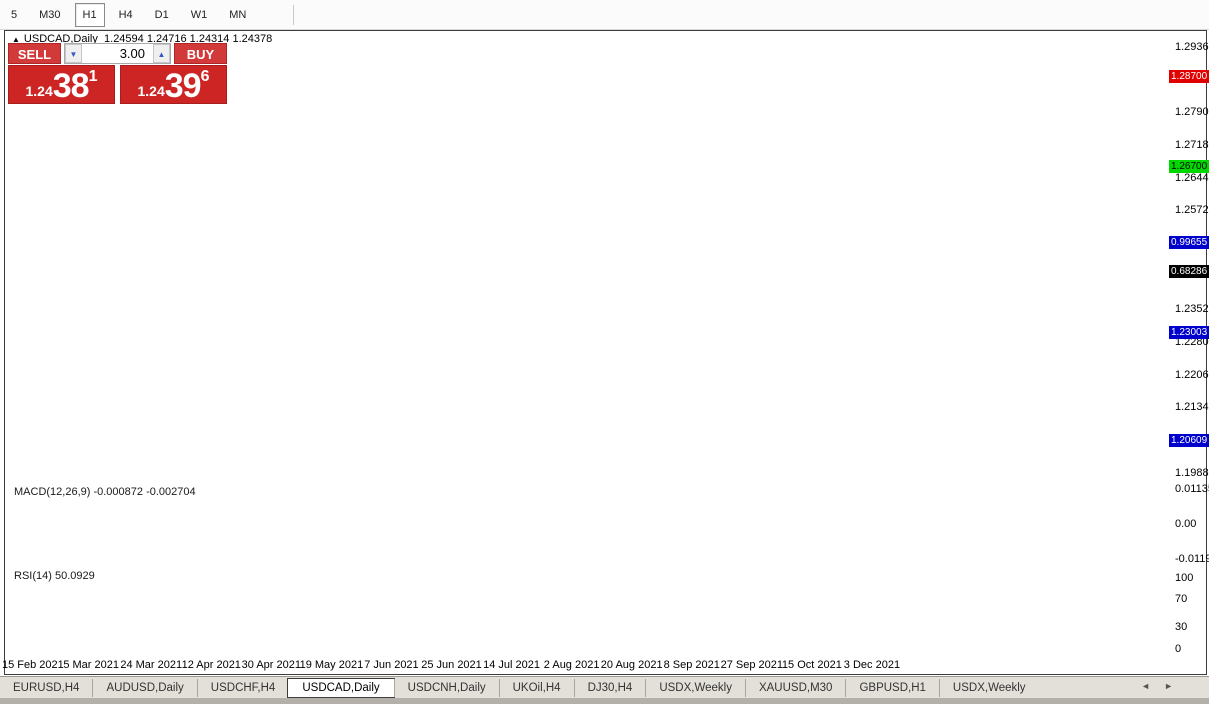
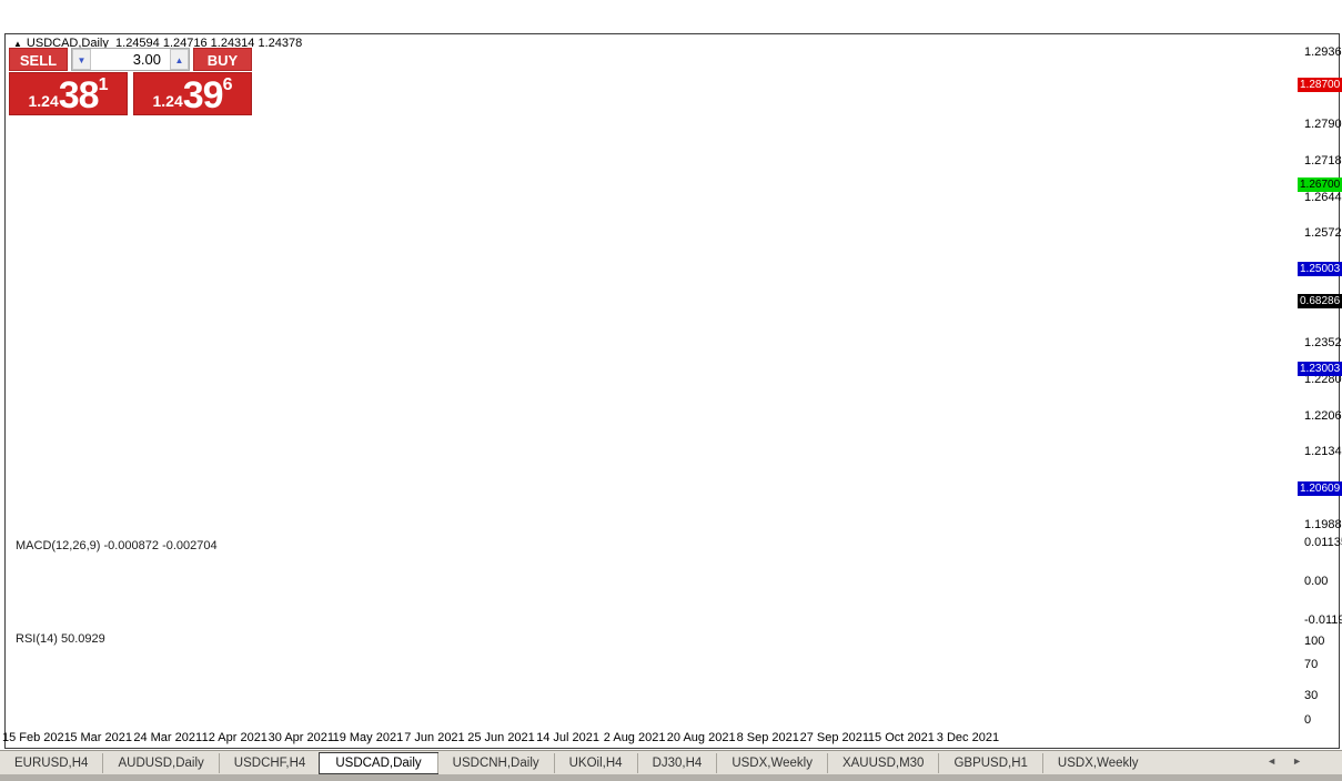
- 5
- M30
- H1
- H4
- D1
- W1
- MN
  ▲ USDCAD,Daily 1.24594 1.24716 1.24314 1.24378
  SELL
  ▼
  3.00
  ▲
  BUY
  1.24
  38
  1
  1.24
  39
  6
  MACD(12,26,9) -0.000872 -0.002704
  RSI(14) 50.0929
  1.2936
  1.2790
  1.2718
  1.2644
  1.2572
  1.2352
  1.2280
  1.2206
  1.2134
  1.1988
  0.0113
  0.00
  -0.0119
  100
  70
  30
  0
  1.28700
  1.26700
- 0.99655
+ 1.25003
  1.23003
  1.20609
  0.68286
  15 Feb 2021
  5 Mar 2021
  24 Mar 2021
  12 Apr 2021
  30 Apr 2021
  19 May 2021
  7 Jun 2021
  25 Jun 2021
  14 Jul 2021
  2 Aug 2021
  20 Aug 2021
  8 Sep 2021
  27 Sep 2021
  15 Oct 2021
  3 Dec 2021
  EURUSD,H4
  AUDUSD,Daily
  USDCHF,H4
  USDCAD,Daily
  USDCNH,Daily
  UKOil,H4
  DJ30,H4
  USDX,Weekly
  XAUUSD,M30
  GBPUSD,H1
  USDX,Weekly
  ◄►
